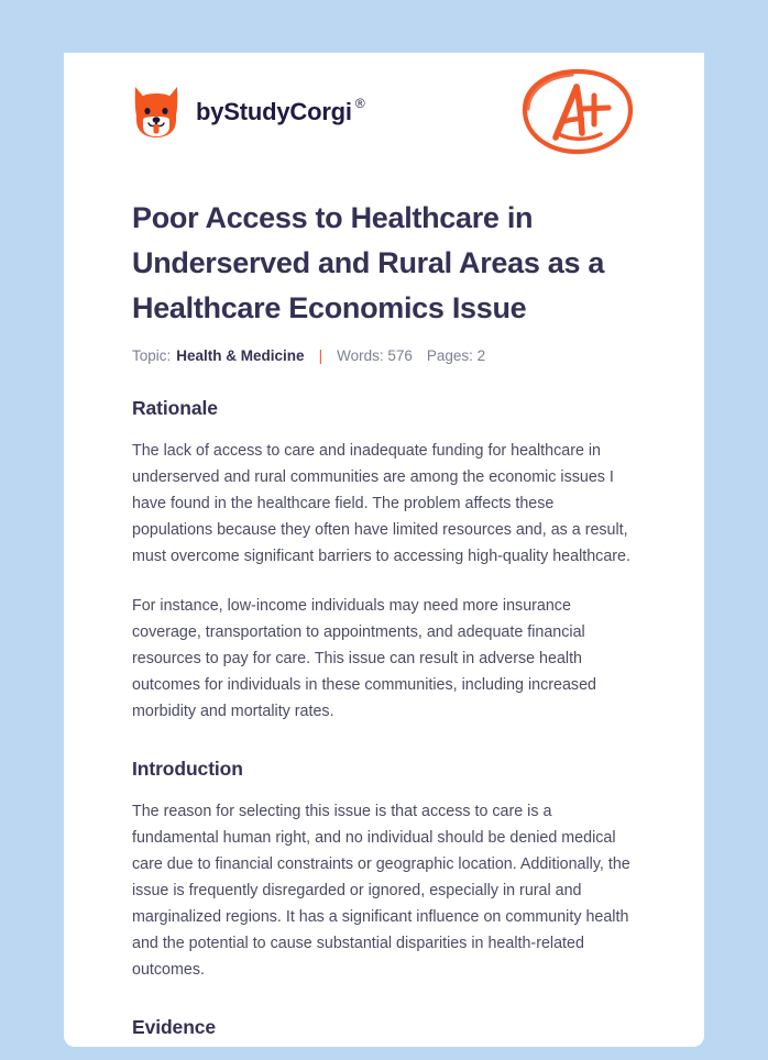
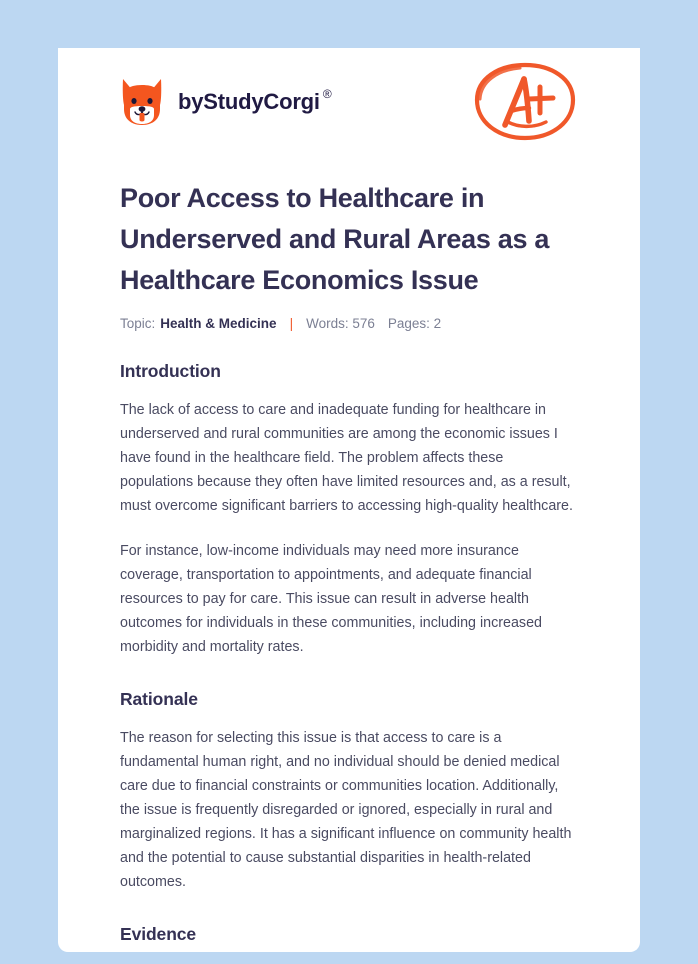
  by
  StudyCorgi
  ®
  Poor Access to Healthcare in Underserved and Rural Areas as a Healthcare Economics Issue
  Topic:
  Health & Medicine
  |
  Words: 576
  Pages: 2
- Rationale
+ Introduction
  The lack of access to care and inadequate funding for healthcare in underserved and rural communities are among the economic issues I have found in the healthcare field. The problem affects these populations because they often have limited resources and, as a result, must overcome significant barriers to accessing high-quality healthcare.
  For instance, low-income individuals may need more insurance coverage, transportation to appointments, and adequate financial resources to pay for care. This issue can result in adverse health outcomes for individuals in these communities, including increased morbidity and mortality rates.
- Introduction
+ Rationale
- The reason for selecting this issue is that access to care is a fundamental human right, and no individual should be denied medical care due to financial constraints or geographic location. Additionally, the issue is frequently disregarded or ignored, especially in rural and marginalized regions. It has a significant influence on community health and the potential to cause substantial disparities in health-related outcomes.
+ The reason for selecting this issue is that access to care is a fundamental human right, and no individual should be denied medical care due to financial constraints or communities location. Additionally, the issue is frequently disregarded or ignored, especially in rural and marginalized regions. It has a significant influence on community health and the potential to cause substantial disparities in health-related outcomes.
  Evidence
